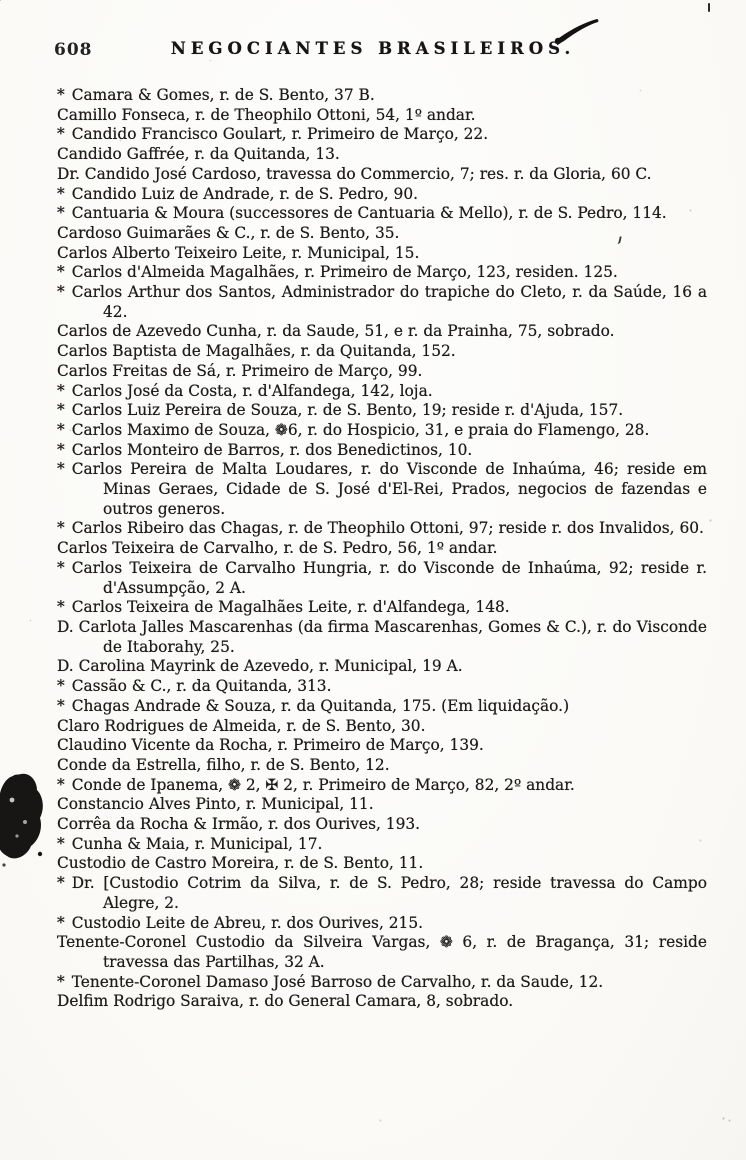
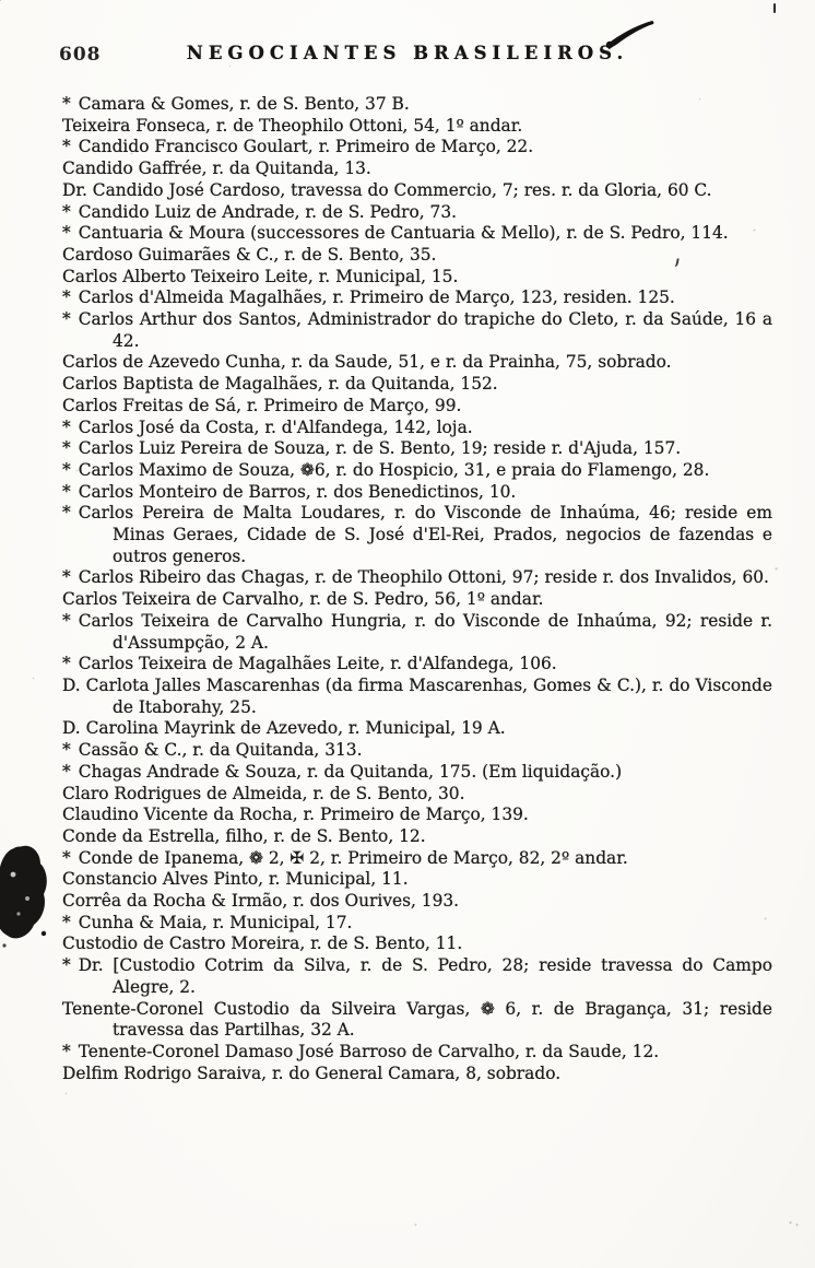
  608
  NEGOCIANTES BRASILEIROS.
  * Camara & Gomes, r. de S. Bento, 37 B.
- Camillo Fonseca, r. de Theophilo Ottoni, 54, 1º andar.
+ Teixeira Fonseca, r. de Theophilo Ottoni, 54, 1º andar.
  * Candido Francisco Goulart, r. Primeiro de Março, 22.
  Candido Gaffrée, r. da Quitanda, 13.
  Dr. Candido José Cardoso, travessa do Commercio, 7; res. r. da Gloria, 60 C.
- * Candido Luiz de Andrade, r. de S. Pedro, 90.
+ * Candido Luiz de Andrade, r. de S. Pedro, 73.
  * Cantuaria & Moura (successores de Cantuaria & Mello), r. de S. Pedro, 114.
  Cardoso Guimarães & C., r. de S. Bento, 35.
  Carlos Alberto Teixeiro Leite, r. Municipal, 15.
  * Carlos d'Almeida Magalhães, r. Primeiro de Março, 123, residen. 125.
  * Carlos Arthur dos Santos, Administrador do trapiche do Cleto, r. da Saúde, 16 a 42.
  Carlos de Azevedo Cunha, r. da Saude, 51, e r. da Prainha, 75, sobrado.
  Carlos Baptista de Magalhães, r. da Quitanda, 152.
  Carlos Freitas de Sá, r. Primeiro de Março, 99.
  * Carlos José da Costa, r. d'Alfandega, 142, loja.
  * Carlos Luiz Pereira de Souza, r. de S. Bento, 19; reside r. d'Ajuda, 157.
  * Carlos Maximo de Souza, ❁6, r. do Hospicio, 31, e praia do Flamengo, 28.
  * Carlos Monteiro de Barros, r. dos Benedictinos, 10.
  * Carlos Pereira de Malta Loudares, r. do Visconde de Inhaúma, 46; reside em Minas Geraes, Cidade de S. José d'El-Rei, Prados, negocios de fazendas e outros generos.
  * Carlos Ribeiro das Chagas, r. de Theophilo Ottoni, 97; reside r. dos Invalidos, 60.
  Carlos Teixeira de Carvalho, r. de S. Pedro, 56, 1º andar.
  * Carlos Teixeira de Carvalho Hungria, r. do Visconde de Inhaúma, 92; reside r. d'Assumpção, 2 A.
- * Carlos Teixeira de Magalhães Leite, r. d'Alfandega, 148.
+ * Carlos Teixeira de Magalhães Leite, r. d'Alfandega, 106.
  D. Carlota Jalles Mascarenhas (da firma Mascarenhas, Gomes & C.), r. do Visconde de Itaborahy, 25.
  D. Carolina Mayrink de Azevedo, r. Municipal, 19 A.
  * Cassão & C., r. da Quitanda, 313.
  * Chagas Andrade & Souza, r. da Quitanda, 175. (Em liquidação.)
  Claro Rodrigues de Almeida, r. de S. Bento, 30.
  Claudino Vicente da Rocha, r. Primeiro de Março, 139.
  Conde da Estrella, filho, r. de S. Bento, 12.
  * Conde de Ipanema, ❁ 2, ✠ 2, r. Primeiro de Março, 82, 2º andar.
  Constancio Alves Pinto, r. Municipal, 11.
  Corrêa da Rocha & Irmão, r. dos Ourives, 193.
  * Cunha & Maia, r. Municipal, 17.
  Custodio de Castro Moreira, r. de S. Bento, 11.
  * Dr. [Custodio Cotrim da Silva, r. de S. Pedro, 28; reside travessa do Campo Alegre, 2.
- * Custodio Leite de Abreu, r. dos Ourives, 215.
  Tenente-Coronel Custodio da Silveira Vargas, ❁ 6, r. de Bragança, 31; reside travessa das Partilhas, 32 A.
  * Tenente-Coronel Damaso José Barroso de Carvalho, r. da Saude, 12.
  Delfim Rodrigo Saraiva, r. do General Camara, 8, sobrado.
